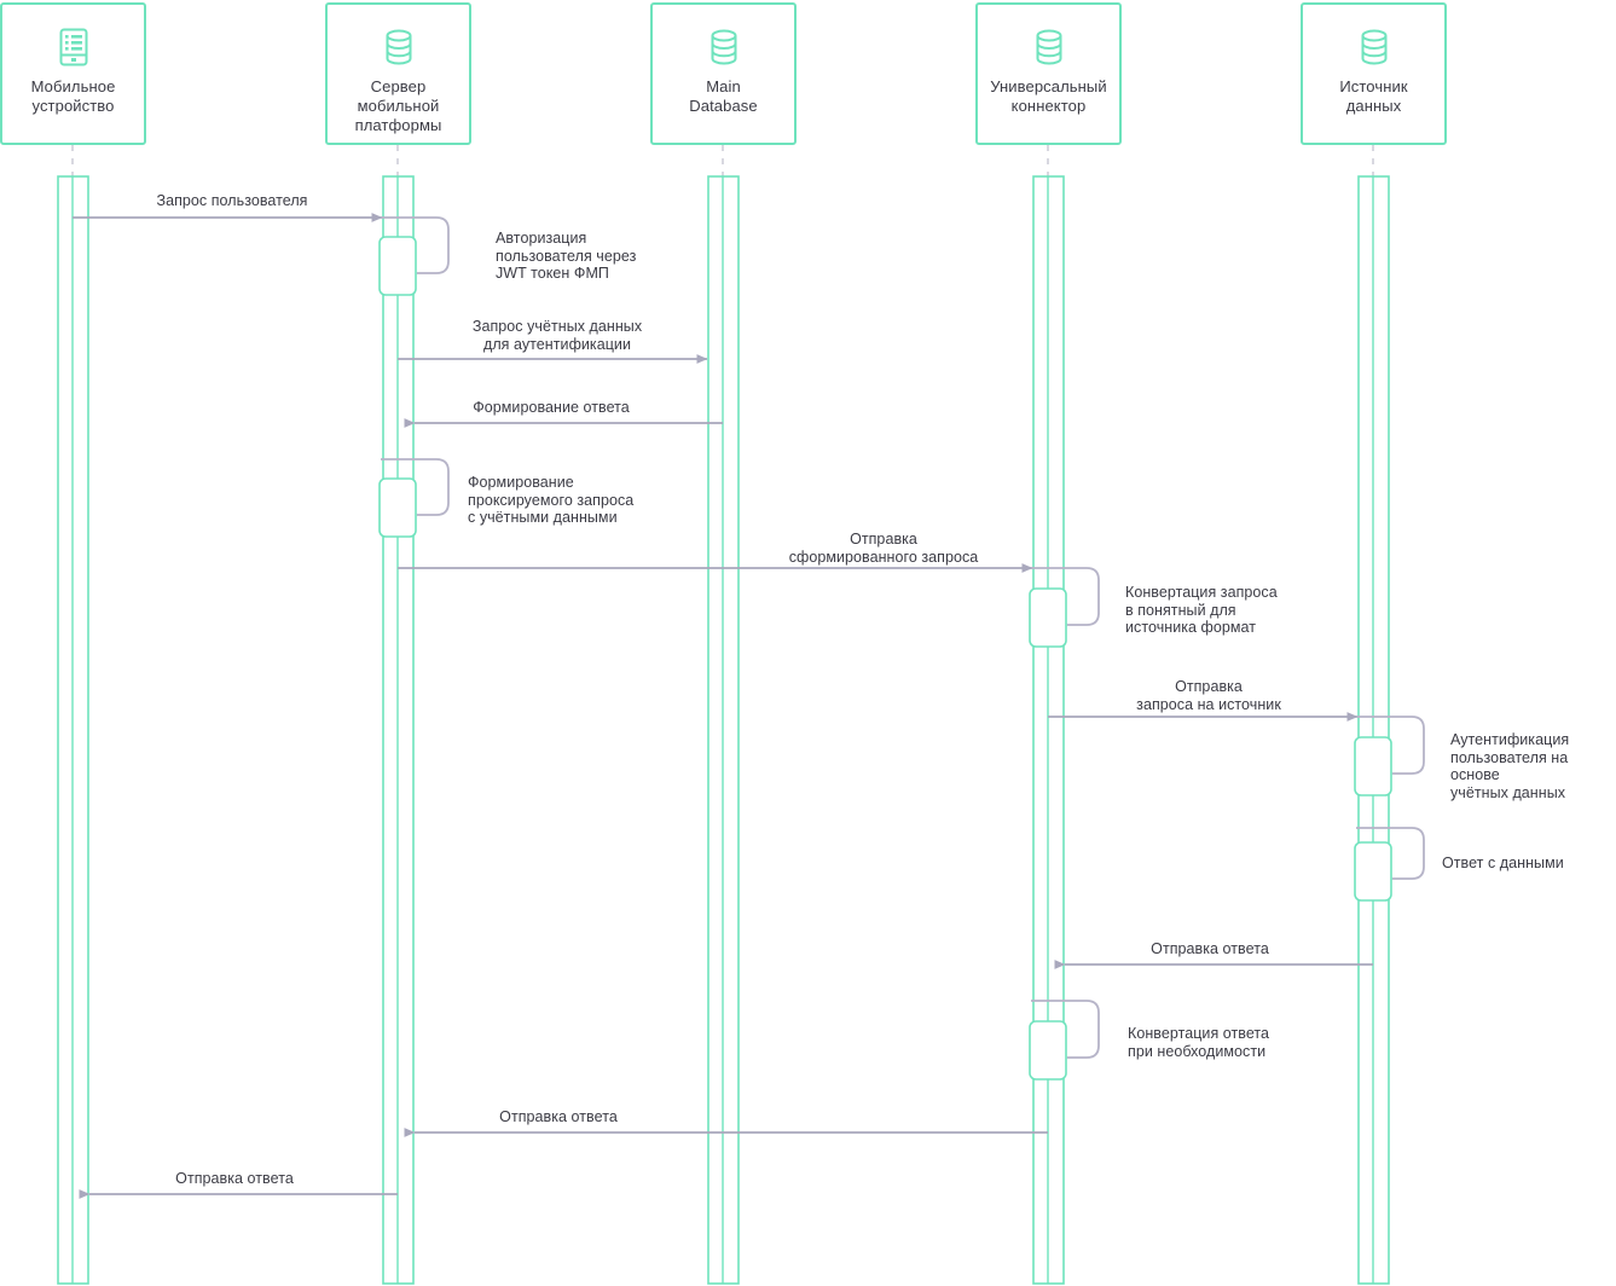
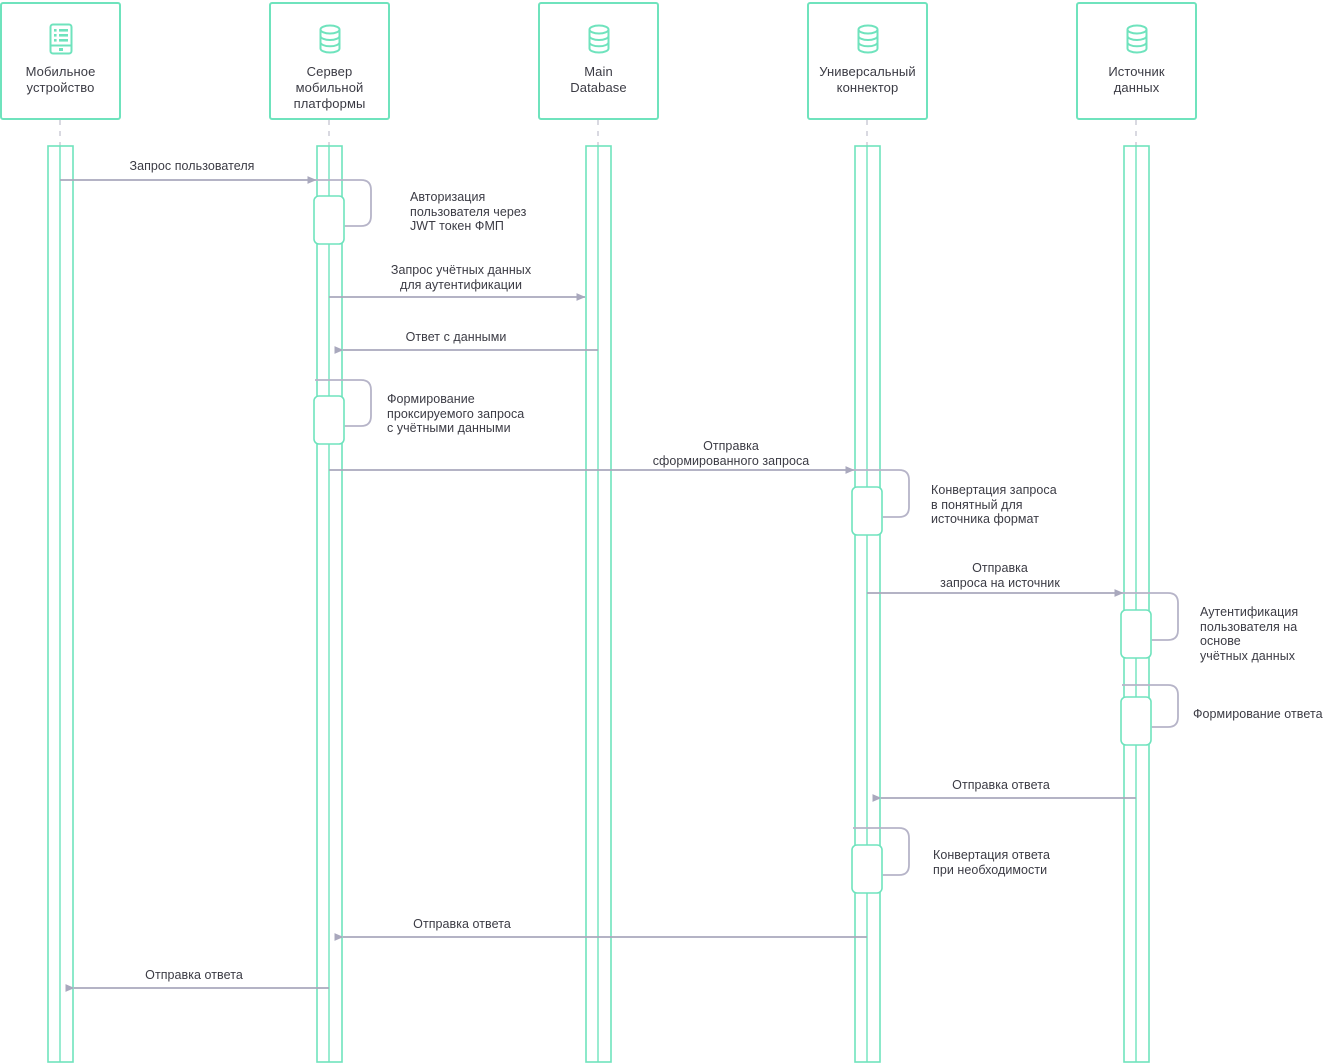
  Мобильное
  устройство
  Сервер
  мобильной
  платформы
  Main
  Database
  Универсальный
  коннектор
  Источник
  данных
  Запрос пользователя
  Авторизация
  пользователя через
  JWT токен ФМП
  Запрос учётных данных
  для аутентификации
- Формирование ответа
+ Ответ с данными
  Формирование
  проксируемого запроса
  с учётными данными
  Отправка
  сформированного запроса
  Конвертация запроса
  в понятный для
  источника формат
  Отправка
  запроса на источник
  Аутентификация
  пользователя на основе
  учётных данных
- Ответ с данными
+ Формирование ответа
  Отправка ответа
  Конвертация ответа
  при необходимости
  Отправка ответа
  Отправка ответа
